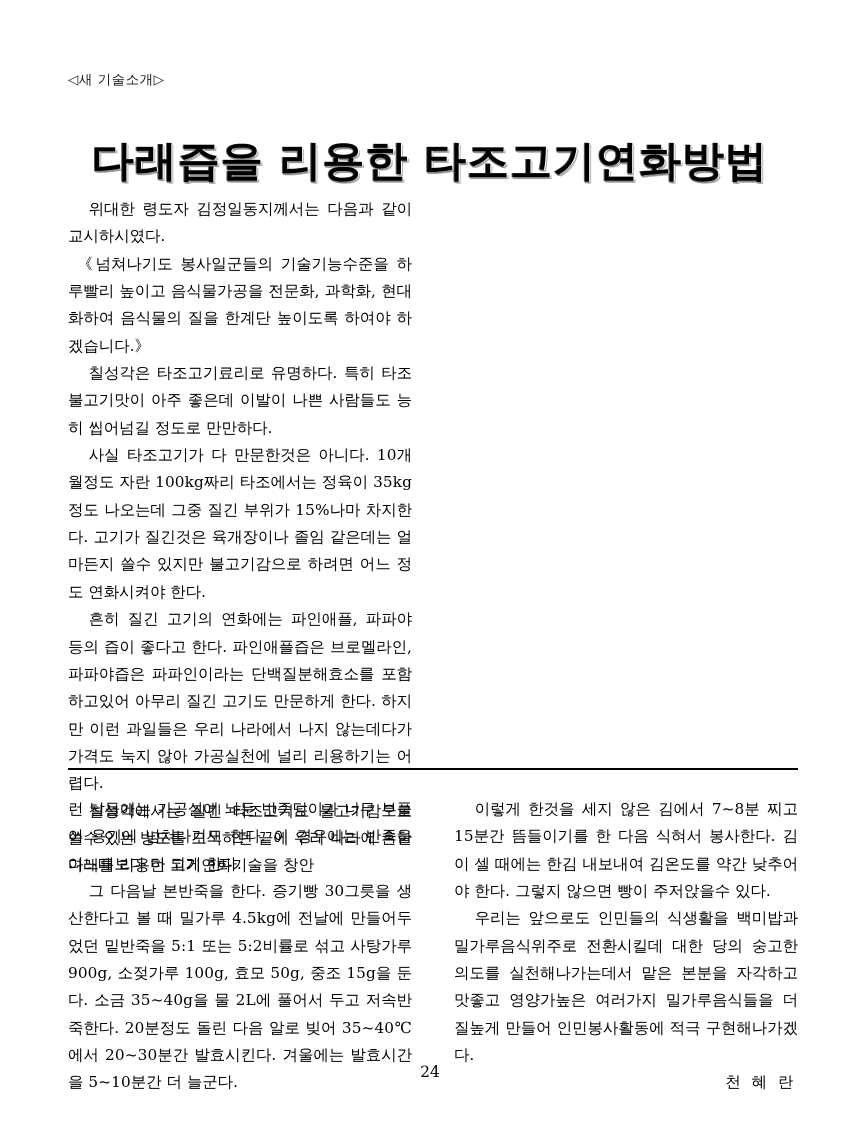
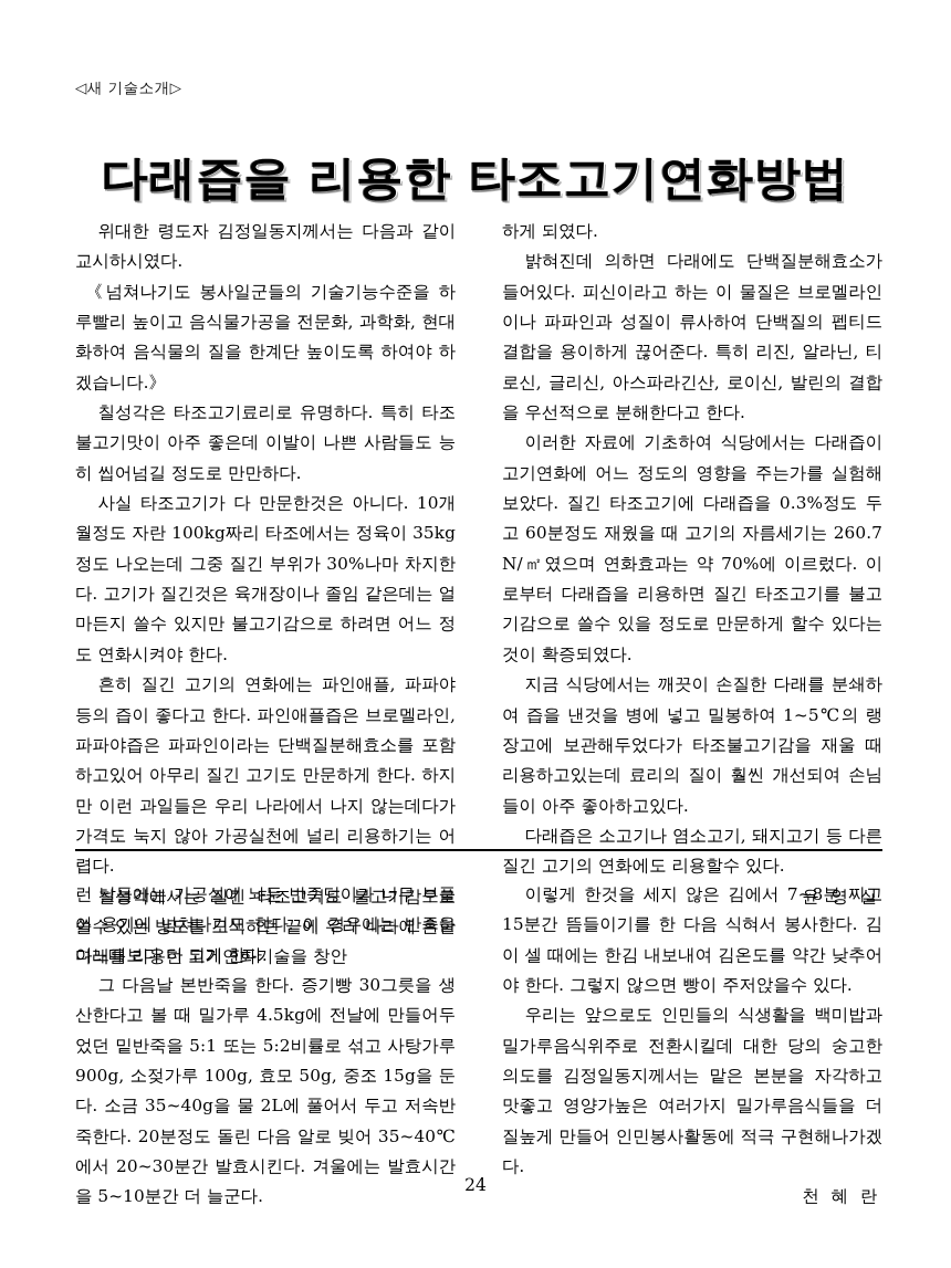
  ◁새 기술소개▷
  다래즙을 리용한 타조고기연화방법
  위대한 령도자 김정일동지께서는 다음과 같이 교시하시였다.
  《넘쳐나기도 봉사일군들의 기술기능수준을 하루빨리 높이고 음식물가공을 전문화, 과학화, 현대화하여 음식물의 질을 한계단 높이도록 하여야 하겠습니다.》
  칠성각은 타조고기료리로 유명하다. 특히 타조불고기맛이 아주 좋은데 이발이 나쁜 사람들도 능히 씹어넘길 정도로 만만하다.
- 사실 타조고기가 다 만문한것은 아니다. 10개월정도 자란 100kg짜리 타조에서는 정육이 35kg정도 나오는데 그중 질긴 부위가 15%나마 차지한다. 고기가 질긴것은 육개장이나 졸임 같은데는 얼마든지 쓸수 있지만 불고기감으로 하려면 어느 정도 연화시켜야 한다.
+ 사실 타조고기가 다 만문한것은 아니다. 10개월정도 자란 100kg짜리 타조에서는 정육이 35kg정도 나오는데 그중 질긴 부위가 30%나마 차지한다. 고기가 질긴것은 육개장이나 졸임 같은데는 얼마든지 쓸수 있지만 불고기감으로 하려면 어느 정도 연화시켜야 한다.
  흔히 질긴 고기의 연화에는 파인애플, 파파야 등의 즙이 좋다고 한다. 파인애플즙은 브로멜라인, 파파야즙은 파파인이라는 단백질분해효소를 포함하고있어 아무리 질긴 고기도 만문하게 한다. 하지만 이런 과일들은 우리 나라에서 나지 않는데다가 가격도 눅지 않아 가공실천에 널리 리용하기는 어렵다.
  칠성각에서는 질긴 타조고기도 불고기감으로 쓸수 있는 방도를 모색하던 끝에 우리 나라에 흔한 다래를 리용한 고기연화기술을 창안
+ 하게 되였다.
+ 밝혀진데 의하면 다래에도 단백질분해효소가 들어있다. 피신이라고 하는 이 물질은 브로멜라인이나 파파인과 성질이 류사하여 단백질의 펩티드결합을 용이하게 끊어준다. 특히 리진, 알라닌, 티로신, 글리신, 아스파라긴산, 로이신, 발린의 결합을 우선적으로 분해한다고 한다.
+ 이러한 자료에 기초하여 식당에서는 다래즙이 고기연화에 어느 정도의 영향을 주는가를 실험해보았다. 질긴 타조고기에 다래즙을 0.3%정도 두고 60분정도 재웠을 때 고기의 자름세기는 260.7N/㎡였으며 연화효과는 약 70%에 이르렀다. 이로부터 다래즙을 리용하면 질긴 타조고기를 불고기감으로 쓸수 있을 정도로 만문하게 할수 있다는것이 확증되였다.
+ 지금 식당에서는 깨끗이 손질한 다래를 분쇄하여 즙을 낸것을 병에 넣고 밀봉하여 1~5℃의 랭장고에 보관해두었다가 타조불고기감을 재울 때 리용하고있는데 료리의 질이 훨씬 개선되여 손님들이 아주 좋아하고있다.
+ 다래즙은 소고기나 염소고기, 돼지고기 등 다른 질긴 고기의 연화에도 리용할수 있다.
+ 윤 영 실
  런 날들에는 가공실에 놔둔 반죽덩이가 너무 부풀어 용기에 넘쳐나기도 한다. 이 경우에는 반죽을 여느때보다 더 되게 한다.
  그 다음날 본반죽을 한다. 증기빵 30그릇을 생산한다고 볼 때 밀가루 4.5kg에 전날에 만들어두었던 밑반죽을 5:1 또는 5:2비률로 섞고 사탕가루 900g, 소젖가루 100g, 효모 50g, 중조 15g을 둔다. 소금 35~40g을 물 2L에 풀어서 두고 저속반죽한다. 20분정도 돌린 다음 알로 빚어 35~40℃에서 20~30분간 발효시킨다. 겨울에는 발효시간을 5~10분간 더 늘군다.
  이렇게 한것을 세지 않은 김에서 7~8분 찌고 15분간 뜸들이기를 한 다음 식혀서 봉사한다. 김이 셀 때에는 한김 내보내여 김온도를 약간 낮추어야 한다. 그렇지 않으면 빵이 주저앉을수 있다.
- 우리는 앞으로도 인민들의 식생활을 백미밥과 밀가루음식위주로 전환시킬데 대한 당의 숭고한 의도를 실천해나가는데서 맡은 본분을 자각하고 맛좋고 영양가높은 여러가지 밀가루음식들을 더 질높게 만들어 인민봉사활동에 적극 구현해나가겠다.
+ 우리는 앞으로도 인민들의 식생활을 백미밥과 밀가루음식위주로 전환시킬데 대한 당의 숭고한 의도를 김정일동지께서는 맡은 본분을 자각하고 맛좋고 영양가높은 여러가지 밀가루음식들을 더 질높게 만들어 인민봉사활동에 적극 구현해나가겠다.
  천 혜 란
  24
